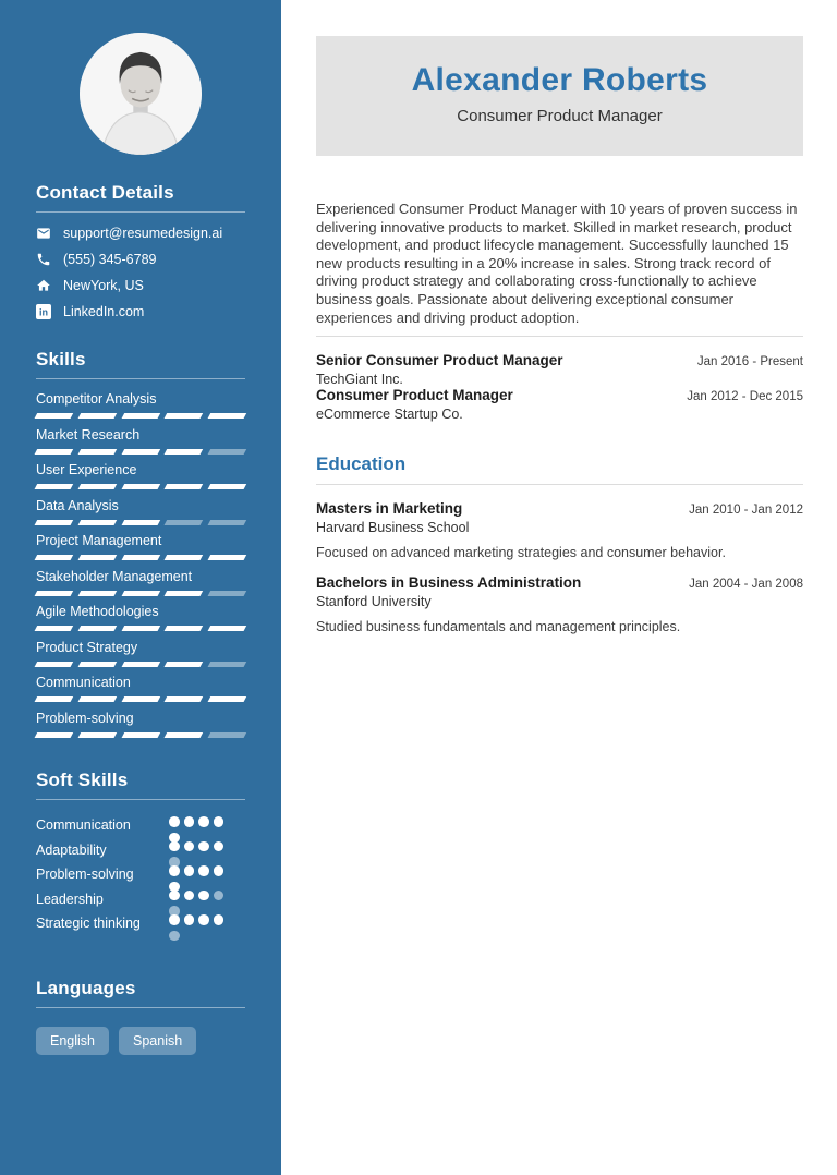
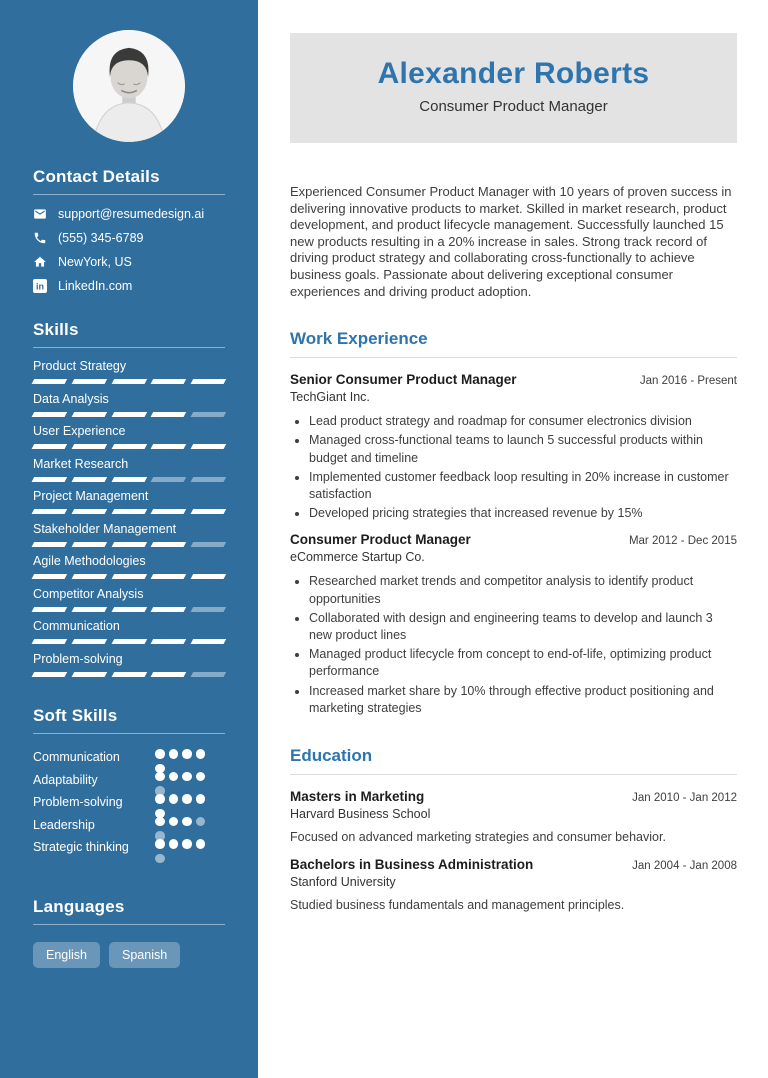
  Contact Details
  support@resumedesign.ai
  (555) 345-6789
  NewYork, US
  in
  LinkedIn.com
  Skills
- Competitor Analysis
+ Product Strategy
- Market Research
+ Data Analysis
  User Experience
- Data Analysis
+ Market Research
  Project Management
  Stakeholder Management
  Agile Methodologies
- Product Strategy
+ Competitor Analysis
  Communication
  Problem-solving
  Soft Skills
  Communication
  Adaptability
  Problem-solving
  Leadership
  Strategic thinking
  Languages
  English
  Spanish
  Alexander Roberts
  Consumer Product Manager
  Experienced Consumer Product Manager with 10 years of proven success in delivering innovative products to market. Skilled in market research, product development, and product lifecycle management. Successfully launched 15 new products resulting in a 20% increase in sales. Strong track record of driving product strategy and collaborating cross-functionally to achieve business goals. Passionate about delivering exceptional consumer experiences and driving product adoption.
+ Work Experience
  Senior Consumer Product Manager
  Jan 2016 - Present
  TechGiant Inc.
+ Lead product strategy and roadmap for consumer electronics division
+ Managed cross-functional teams to launch 5 successful products within budget and timeline
+ Implemented customer feedback loop resulting in 20% increase in customer satisfaction
+ Developed pricing strategies that increased revenue by 15%
  Consumer Product Manager
- Jan 2012 - Dec 2015
+ Mar 2012 - Dec 2015
  eCommerce Startup Co.
+ Researched market trends and competitor analysis to identify product opportunities
+ Collaborated with design and engineering teams to develop and launch 3 new product lines
+ Managed product lifecycle from concept to end-of-life, optimizing product performance
+ Increased market share by 10% through effective product positioning and marketing strategies
  Education
  Masters in Marketing
  Jan 2010 - Jan 2012
  Harvard Business School
  Focused on advanced marketing strategies and consumer behavior.
  Bachelors in Business Administration
  Jan 2004 - Jan 2008
  Stanford University
  Studied business fundamentals and management principles.
